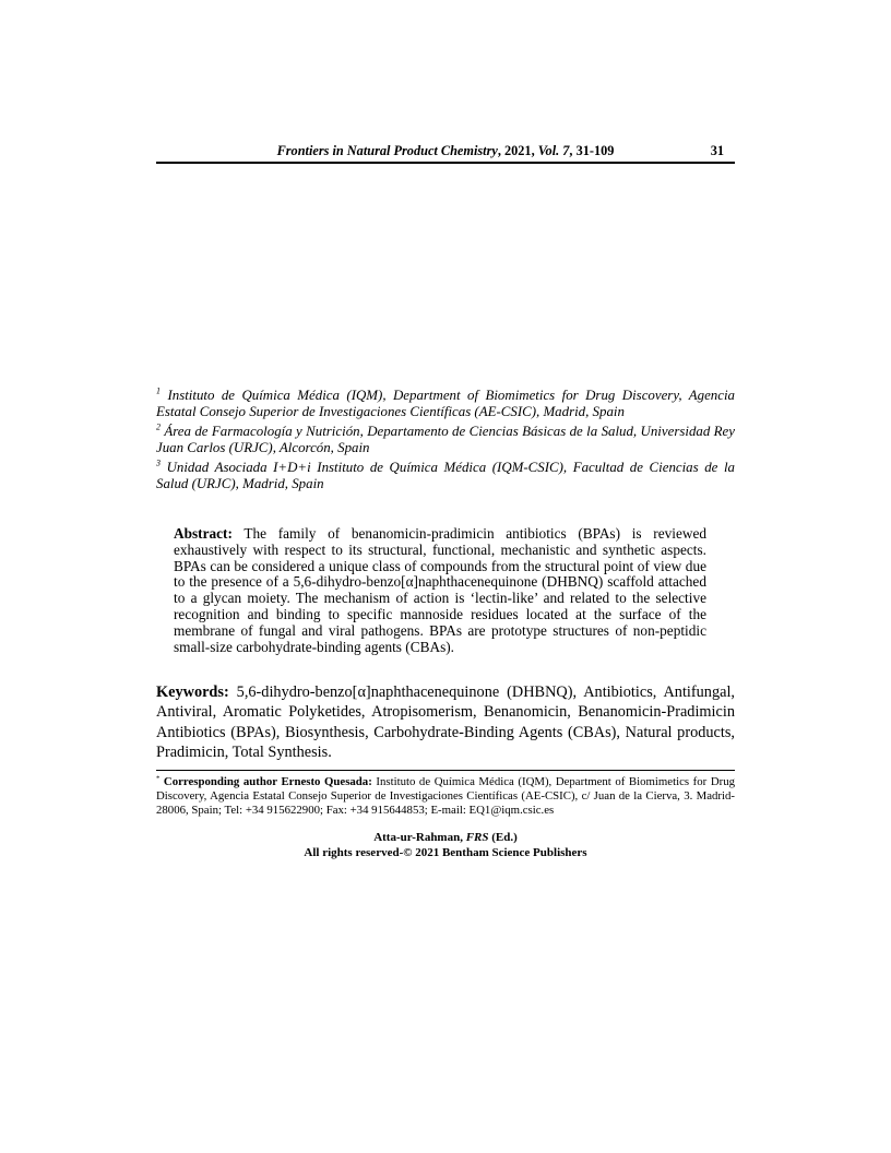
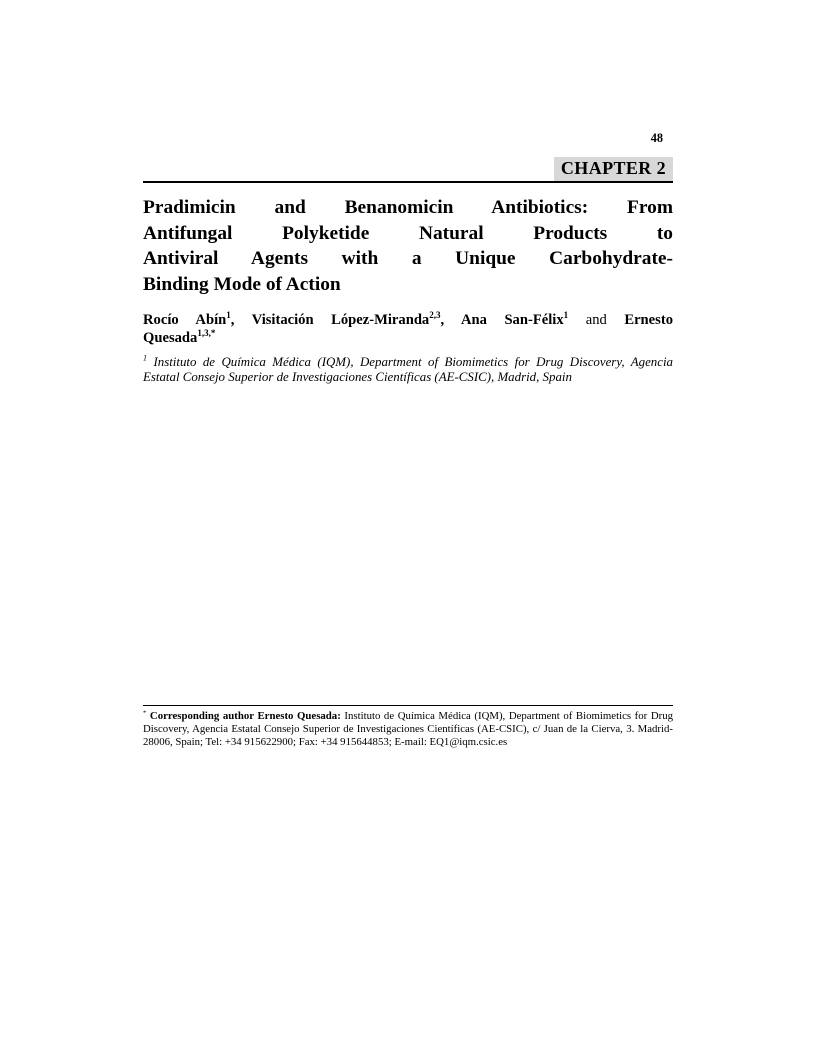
- Frontiers in Natural Product Chemistry, 2021, Vol. 7, 31-109
- 31
+ 48
+ CHAPTER 2
+ Pradimicin and Benanomicin Antibiotics: From
+ Antifungal Polyketide Natural Products to
+ Antiviral Agents with a Unique Carbohydrate-
+ Binding Mode of Action
+ Rocío Abín1, Visitación López-Miranda2,3, Ana San-Félix1 and Ernesto
+ Quesada1,3,*
  1 Instituto de Química Médica (IQM), Department of Biomimetics for Drug Discovery, Agencia Estatal Consejo Superior de Investigaciones Científicas (AE-CSIC), Madrid, Spain
- 2 Área de Farmacología y Nutrición, Departamento de Ciencias Básicas de la Salud, Universidad Rey Juan Carlos (URJC), Alcorcón, Spain
- 3 Unidad Asociada I+D+i Instituto de Química Médica (IQM-CSIC), Facultad de Ciencias de la Salud (URJC), Madrid, Spain
- Abstract: The family of benanomicin-pradimicin antibiotics (BPAs) is reviewed exhaustively with respect to its structural, functional, mechanistic and synthetic aspects. BPAs can be considered a unique class of compounds from the structural point of view due to the presence of a 5,6-dihydro-benzo[α]naphthacenequinone (DHBNQ) scaffold attached to a glycan moiety. The mechanism of action is ‘lectin-like’ and related to the selective recognition and binding to specific mannoside residues located at the surface of the membrane of fungal and viral pathogens. BPAs are prototype structures of non-peptidic small-size carbohydrate-binding agents (CBAs).
- Keywords: 5,6-dihydro-benzo[α]naphthacenequinone (DHBNQ), Antibiotics, Antifungal, Antiviral, Aromatic Polyketides, Atropisomerism, Benanomicin, Benanomicin-Pradimicin Antibiotics (BPAs), Biosynthesis, Carbohydrate-Binding Agents (CBAs), Natural products, Pradimicin, Total Synthesis.
  Corresponding author Ernesto Quesada: Instituto de Química Médica (IQM), Department of Biomimetics for Drug Discovery, Agencia Estatal Consejo Superior de Investigaciones Científicas (AE-CSIC), c/ Juan de la Cierva, 3. Madrid-28006, Spain; Tel: +34 915622900; Fax: +34 915644853; E-mail: EQ1@iqm.csic.es
- Atta-ur-Rahman, FRS (Ed.)
- All rights reserved-© 2021 Bentham Science Publishers
